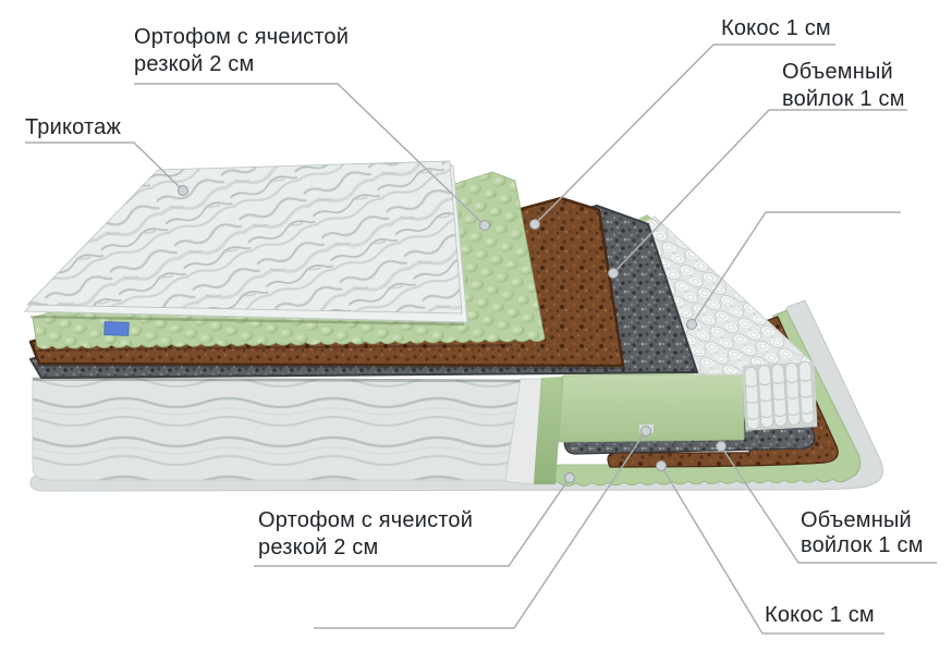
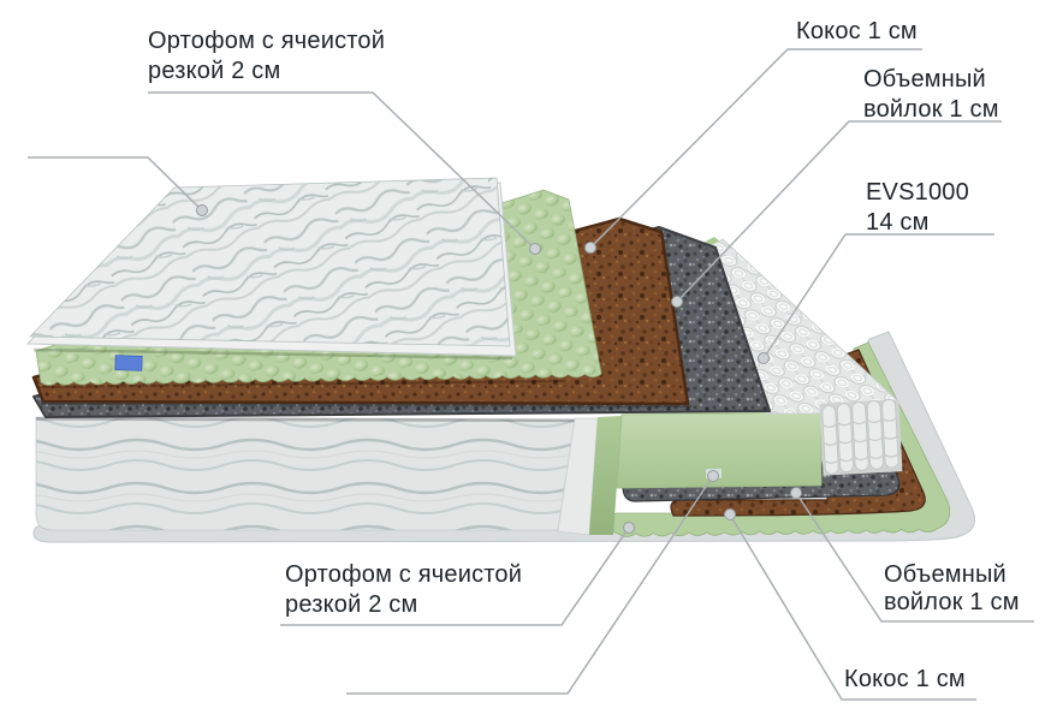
  Ортофом с ячеистой
  резкой 2 см
- Трикотаж
  Кокос 1 см
  Объемный
  войлок 1 см
+ EVS1000
+ 14 см
  Ортофом с ячеистой
  резкой 2 см
  Объемный
  войлок 1 см
  Кокос 1 см
